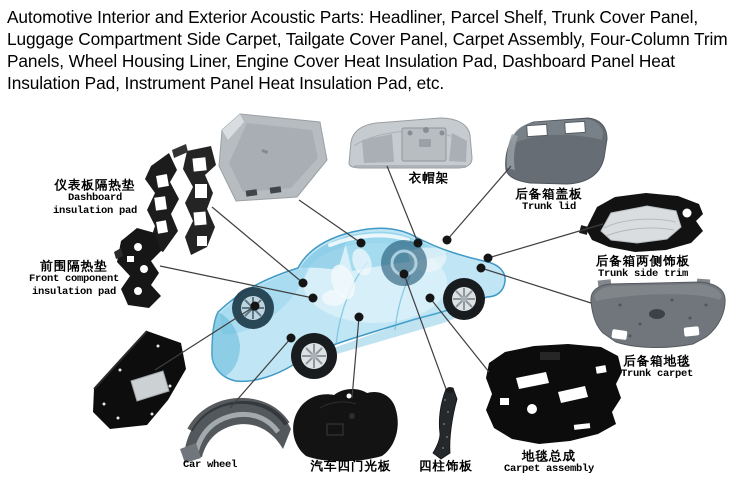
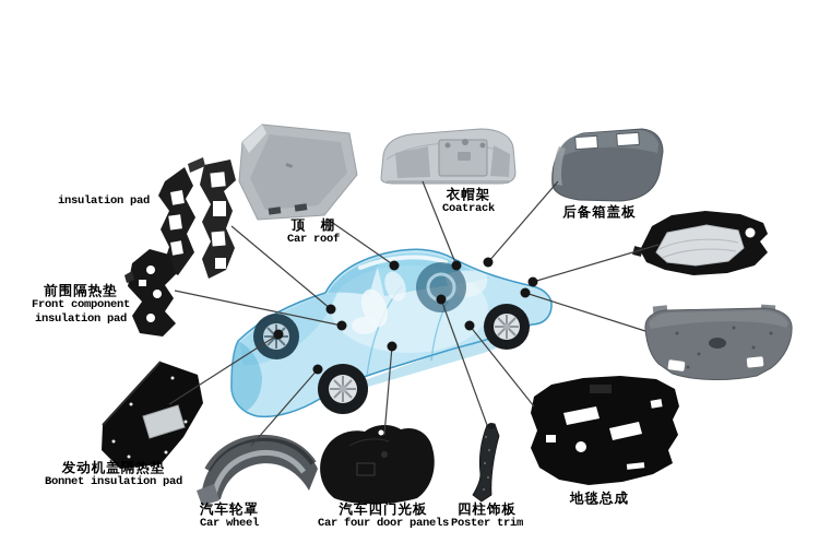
- Automotive Interior and Exterior Acoustic Parts: Headliner, Parcel Shelf, Trunk Cover Panel, Luggage Compartment Side Carpet, Tailgate Cover Panel, Carpet Assembly, Four-Column Trim Panels, Wheel Housing Liner, Engine Cover Heat Insulation Pad, Dashboard Panel Heat Insulation Pad, Instrument Panel Heat Insulation Pad, etc.
- 仪表板隔热垫
- Dashboard
  insulation pad
  前围隔热垫
  Front component
  insulation pad
+ 发动机盖隔热垫
+ Bonnet insulation pad
+ 汽车轮罩
  Car wheel
  汽车四门光板
+ Car four door panels
  四柱饰板
+ Poster trim
  地毯总成
- Carpet assembly
- 后备箱地毯
- Trunk carpet
- 后备箱两侧饰板
- Trunk side trim
  后备箱盖板
- Trunk lid
  衣帽架
+ Coatrack
+ 顶 棚
+ Car roof
